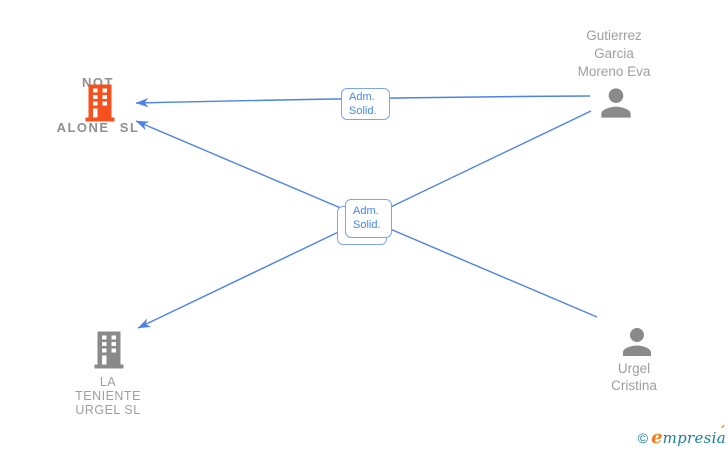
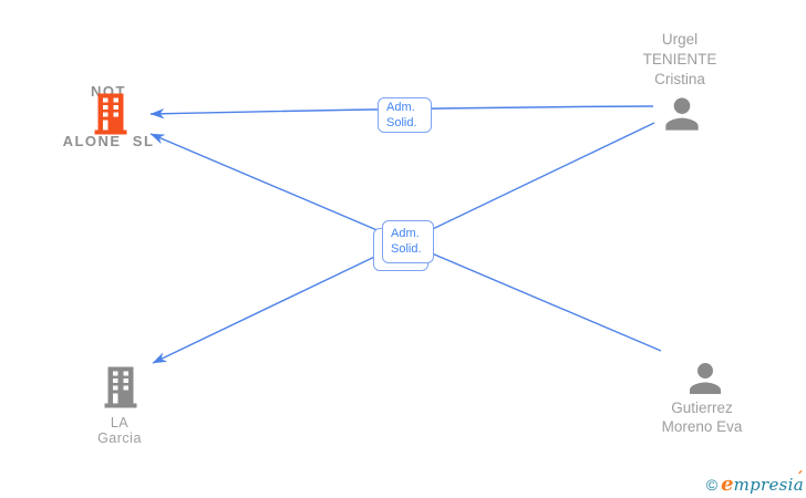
  Adm.
  Solid.
  Adm.
  Solid.
  NOT
  ALONE SL
- Gutierrez
+ Urgel
- Garcia
+ TENIENTE
- Moreno Eva
+ Cristina
  LA
- TENIENTE
+ Garcia
- URGEL SL
- Urgel
+ Gutierrez
- Cristina
+ Moreno Eva
  © empresia
  ´
